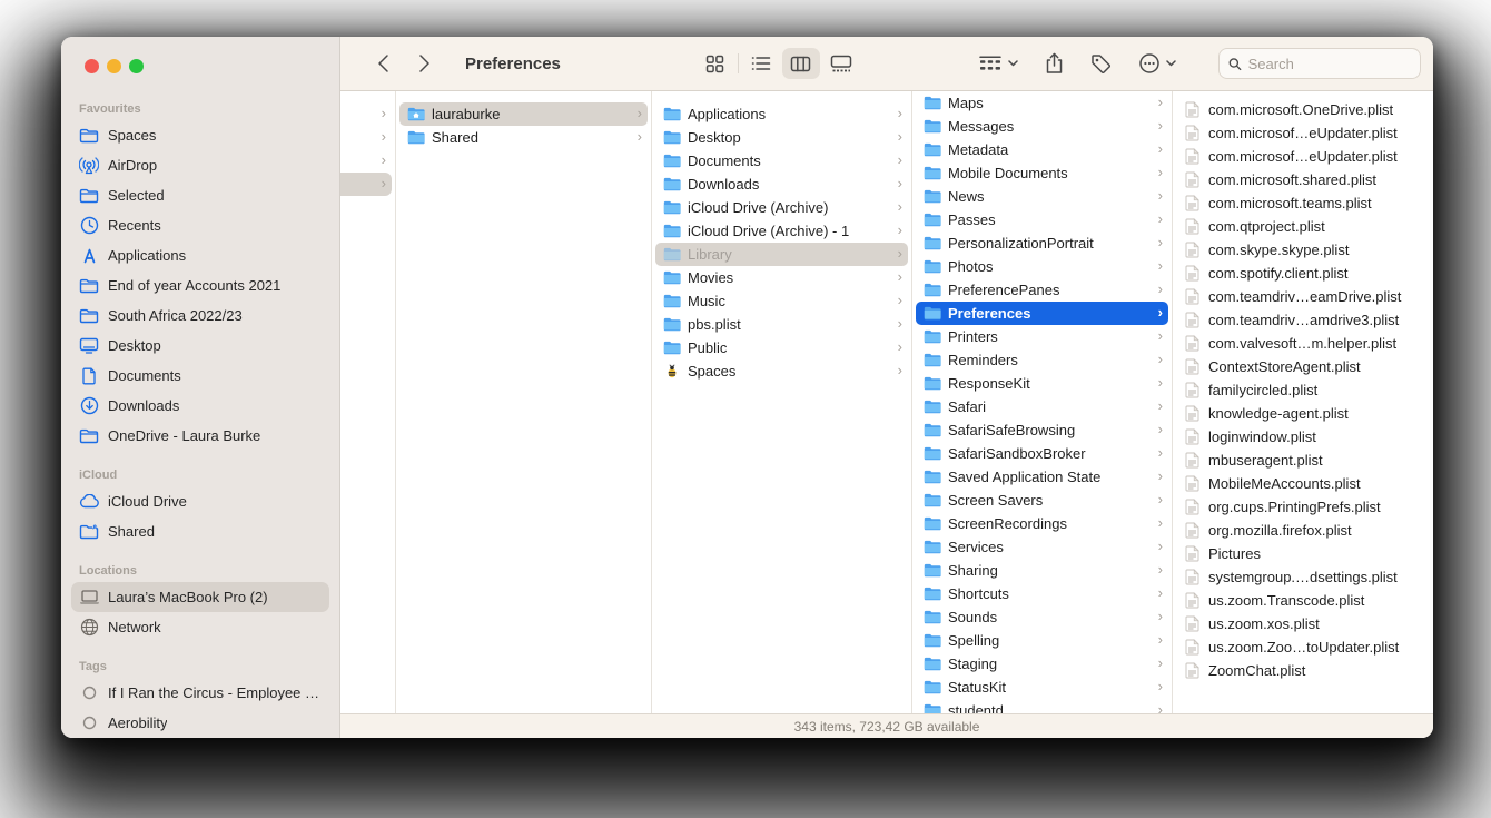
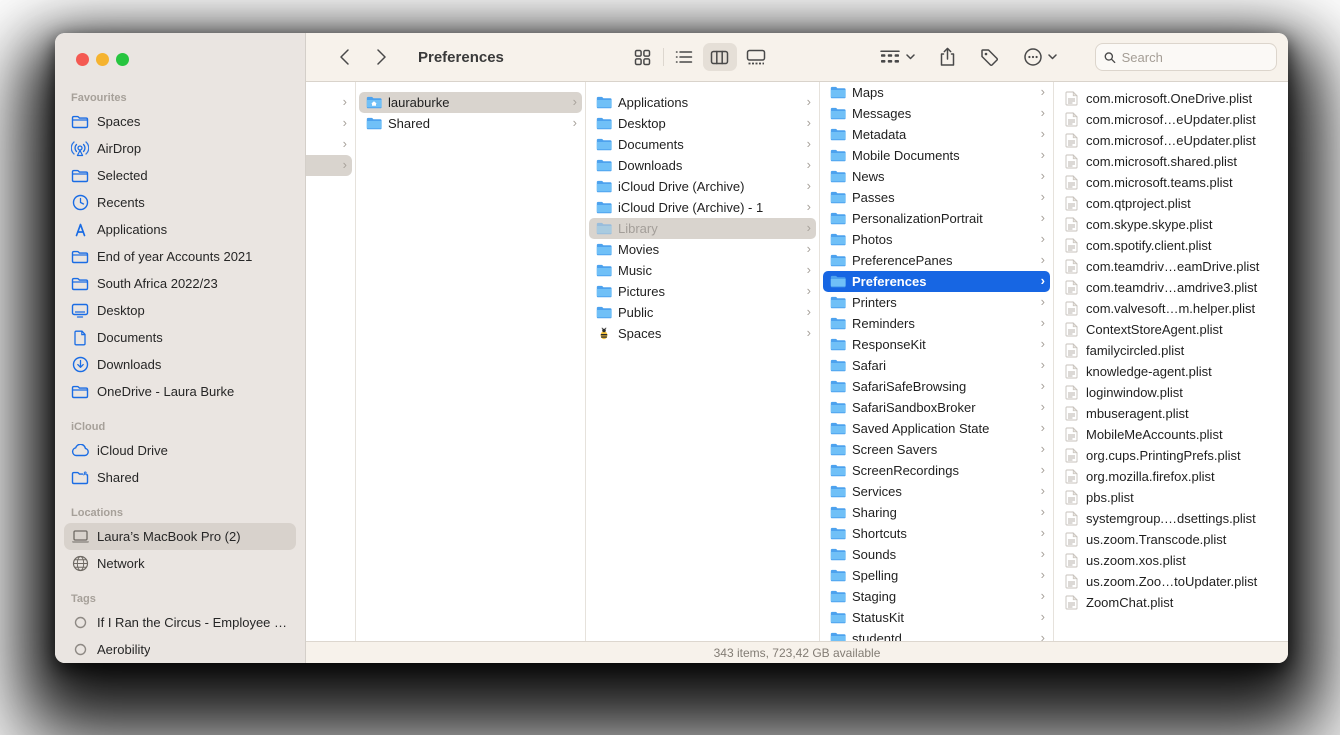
  Favourites
  Spaces
  AirDrop
  Selected
  Recents
  Applications
  End of year Accounts 2021
  South Africa 2022/23
  Desktop
  Documents
  Downloads
  OneDrive - Laura Burke
  iCloud
  iCloud Drive
  Shared
  Locations
  Laura’s MacBook Pro (2)
  Network
  Tags
  If I Ran the Circus - Employee br
  Aerobility
  Preferences
  Search
  ›
  ›
  ›
  ›
  lauraburke
  ›
  Shared
  ›
  Applications
  ›
  Desktop
  ›
  Documents
  ›
  Downloads
  ›
  iCloud Drive (Archive)
  ›
  iCloud Drive (Archive) - 1
  ›
  Library
  ›
  Movies
  ›
  Music
  ›
- pbs.plist
+ Pictures
  ›
  Public
  ›
  Spaces
  ›
  Maps
  ›
  Messages
  ›
  Metadata
  ›
  Mobile Documents
  ›
  News
  ›
  Passes
  ›
  PersonalizationPortrait
  ›
  Photos
  ›
  PreferencePanes
  ›
  Preferences
  ›
  Printers
  ›
  Reminders
  ›
  ResponseKit
  ›
  Safari
  ›
  SafariSafeBrowsing
  ›
  SafariSandboxBroker
  ›
  Saved Application State
  ›
  Screen Savers
  ›
  ScreenRecordings
  ›
  Services
  ›
  Sharing
  ›
  Shortcuts
  ›
  Sounds
  ›
  Spelling
  ›
  Staging
  ›
  StatusKit
  ›
  studentd
  ›
  com.microsoft.OneDrive.plist
  com.microsof…eUpdater.plist
  com.microsof…eUpdater.plist
  com.microsoft.shared.plist
  com.microsoft.teams.plist
  com.qtproject.plist
  com.skype.skype.plist
  com.spotify.client.plist
  com.teamdriv…eamDrive.plist
  com.teamdriv…amdrive3.plist
  com.valvesoft…m.helper.plist
  ContextStoreAgent.plist
  familycircled.plist
  knowledge-agent.plist
  loginwindow.plist
  mbuseragent.plist
  MobileMeAccounts.plist
  org.cups.PrintingPrefs.plist
  org.mozilla.firefox.plist
- Pictures
+ pbs.plist
  systemgroup.…dsettings.plist
  us.zoom.Transcode.plist
  us.zoom.xos.plist
  us.zoom.Zoo…toUpdater.plist
  ZoomChat.plist
  343 items, 723,42 GB available
